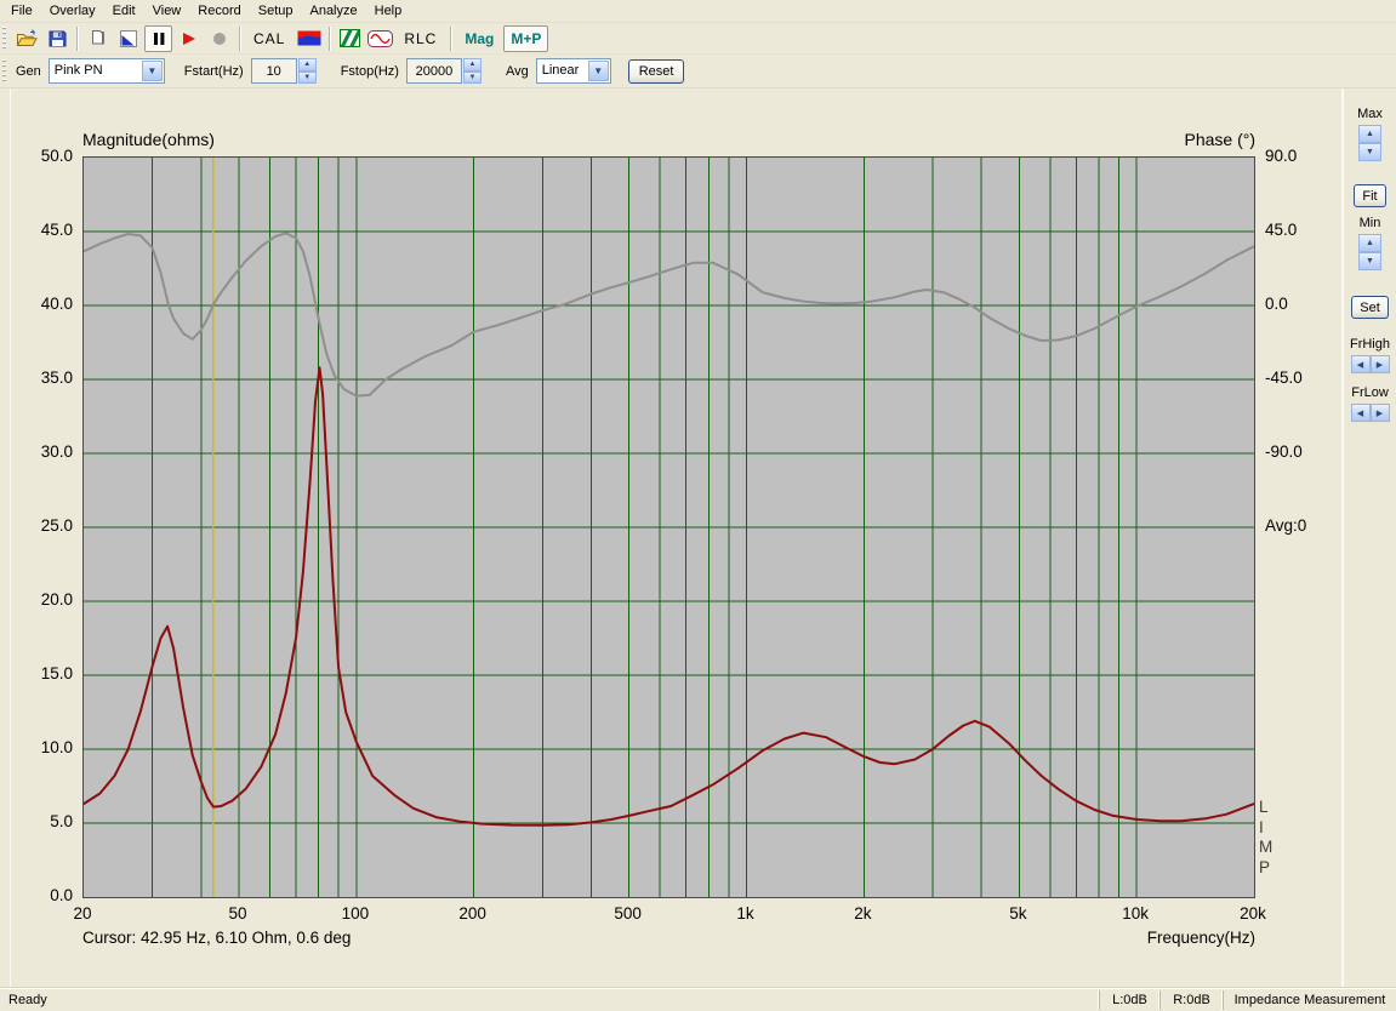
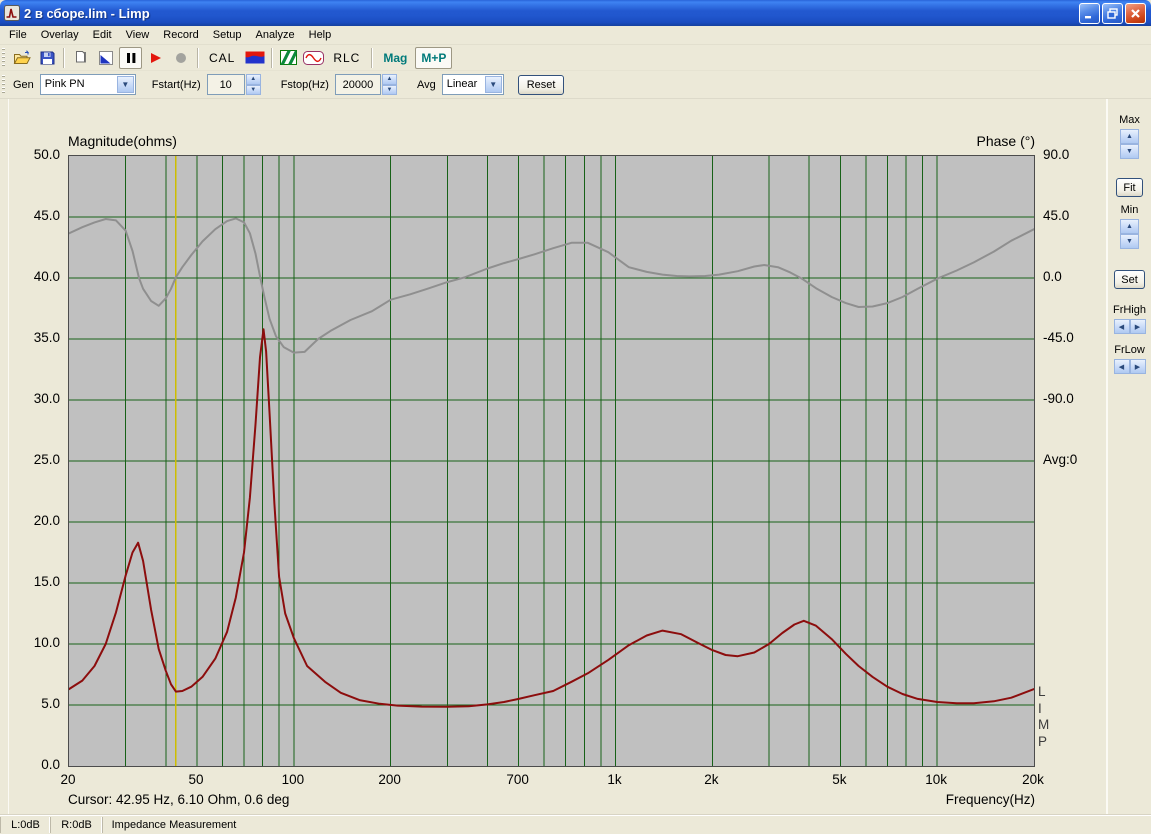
+ 2 в сборе.lim - Limp
  File
  Overlay
  Edit
  View
  Record
  Setup
  Analyze
  Help
  CAL
  RLC
  Mag
  M+P
  Gen
  Pink PN
  ▼
  Fstart(Hz)
  10
  Fstop(Hz)
  20000
  Avg
  Linear
  ▼
  Reset
  Magnitude(ohms)
  Phase (°)
  50.0
  45.0
  40.0
  35.0
  30.0
  25.0
  20.0
  15.0
  10.0
  5.0
  0.0
  90.0
  45.0
  0.0
  -45.0
  -90.0
  20
  50
  100
  200
- 500
+ 700
  1k
  2k
  5k
  10k
  20k
  Avg:0
  L
  I
  M
  P
  Cursor: 42.95 Hz, 6.10 Ohm, 0.6 deg
  Frequency(Hz)
  Max
  Fit
  Min
  Set
  FrHigh
  FrLow
- Ready
  L:0dB
  R:0dB
  Impedance Measurement
